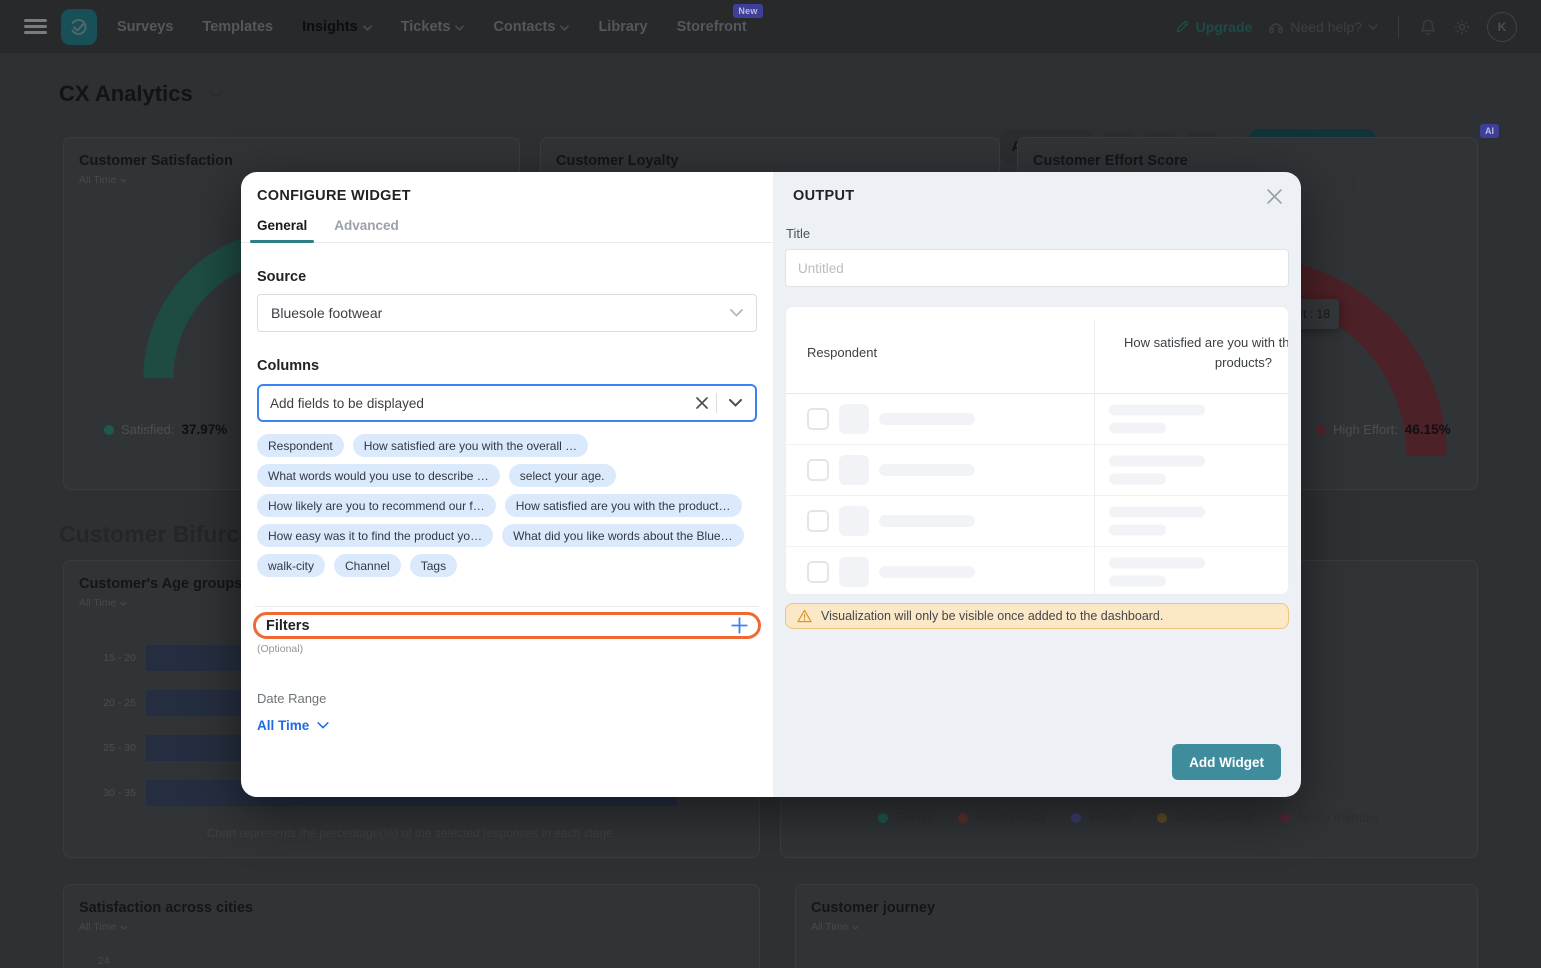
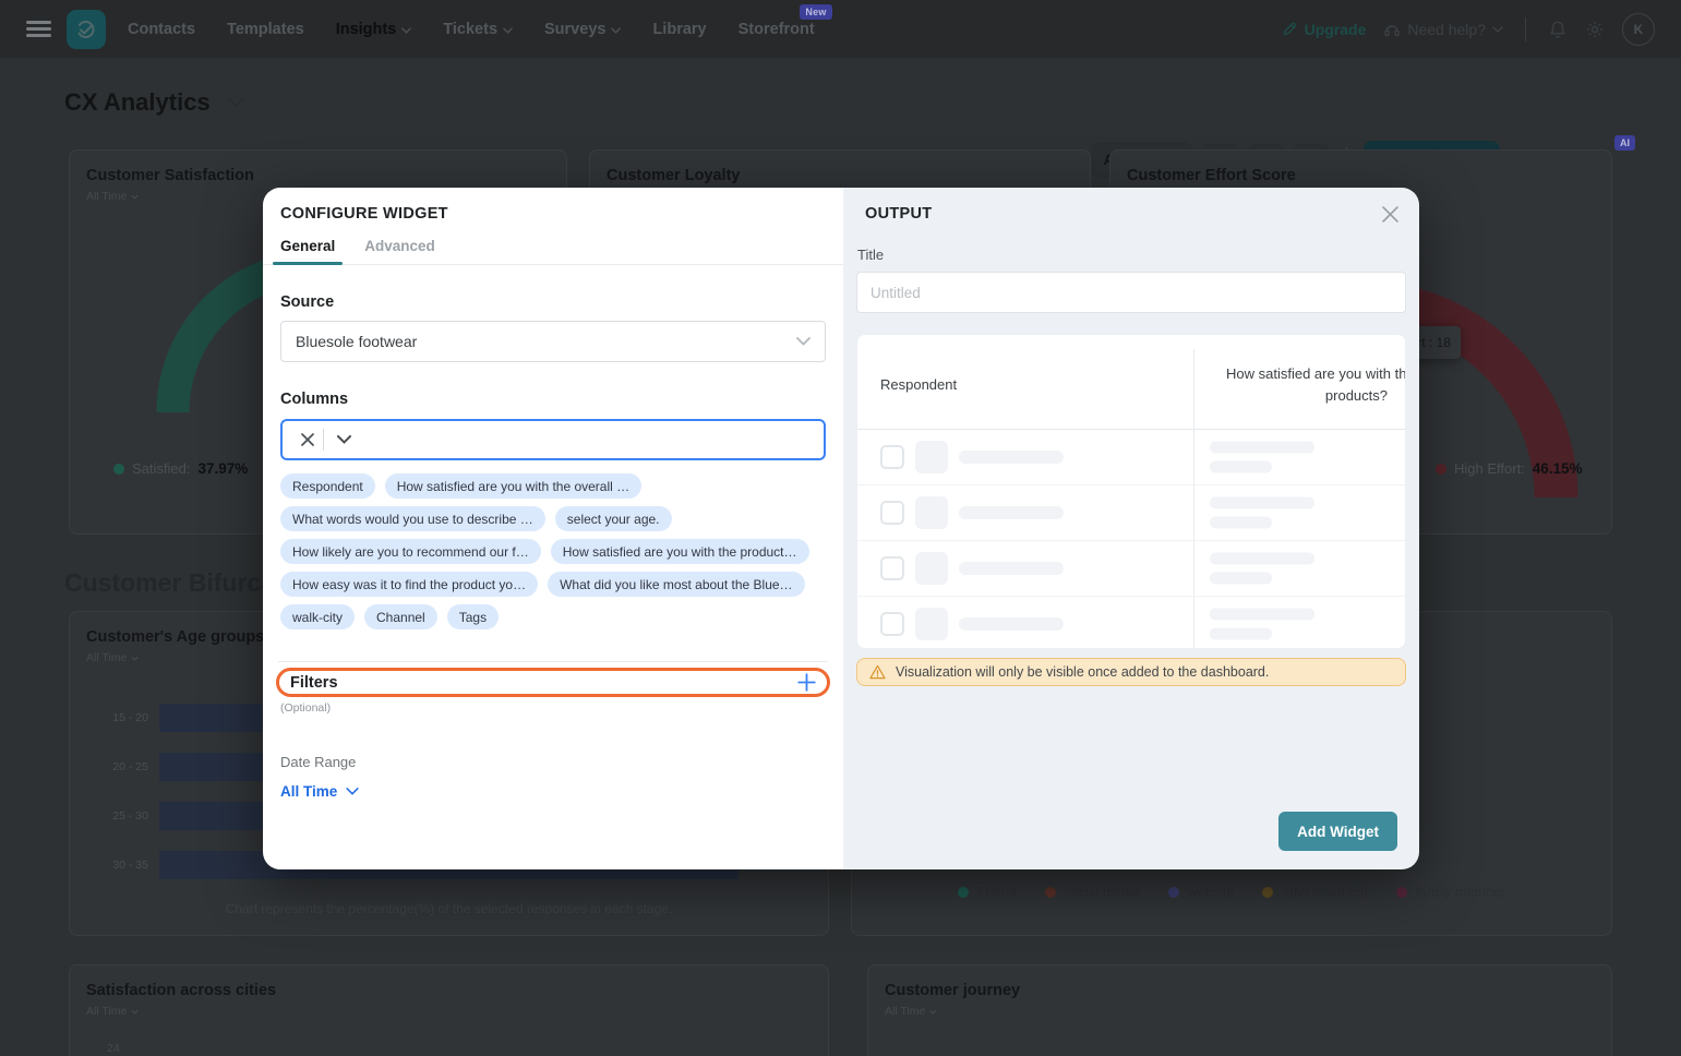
- Surveys
+ Contacts
  Templates
  Insights
  Tickets
- Contacts
+ Surveys
  Library
  Storefront
  New
  Upgrade
  Need help?
  K
  CX Analytics
  AI
  Customer Satisfaction
  Satisfied:
  37.97%
  Customer Loyalty
  Customer Effort Score
  High Effort:
  46.15%
  Customer's Age groups
  15 - 20
  20 - 25
  25 - 30
  30 - 35
  Satisfaction across cities
  Customer journey
  CONFIGURE WIDGET
  General
  Advanced
  Source
  Bluesole footwear
  Columns
- Add fields to be displayed
  Respondent
  How satisfied are you with the overall …
  What words would you use to describe …
  select your age.
  How likely are you to recommend our f…
  How satisfied are you with the product…
  How easy was it to find the product yo…
- What did you like words about the Blue…
+ What did you like most about the Blue…
  walk-city
  Channel
  Tags
  Filters
  (Optional)
  Date Range
  All Time
  OUTPUT
  Title
  Untitled
  Respondent
  How satisfied are you with th
  products?
  Visualization will only be visible once added to the dashboard.
  Add Widget
